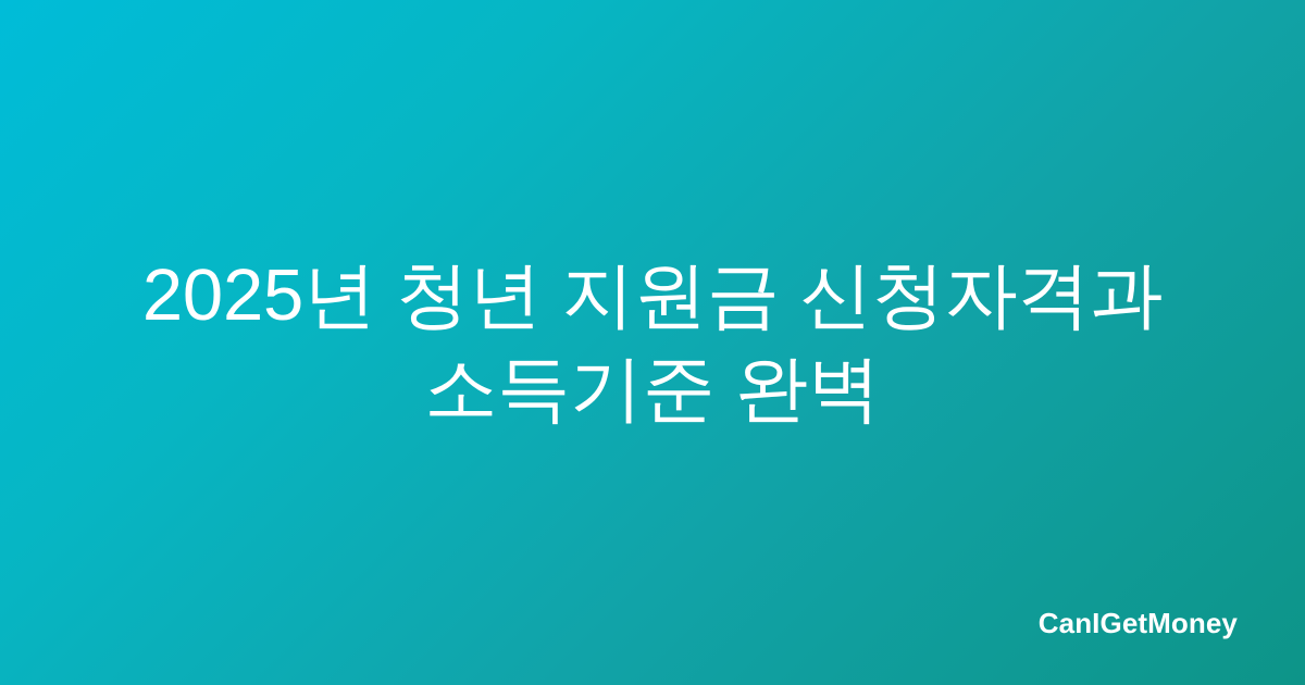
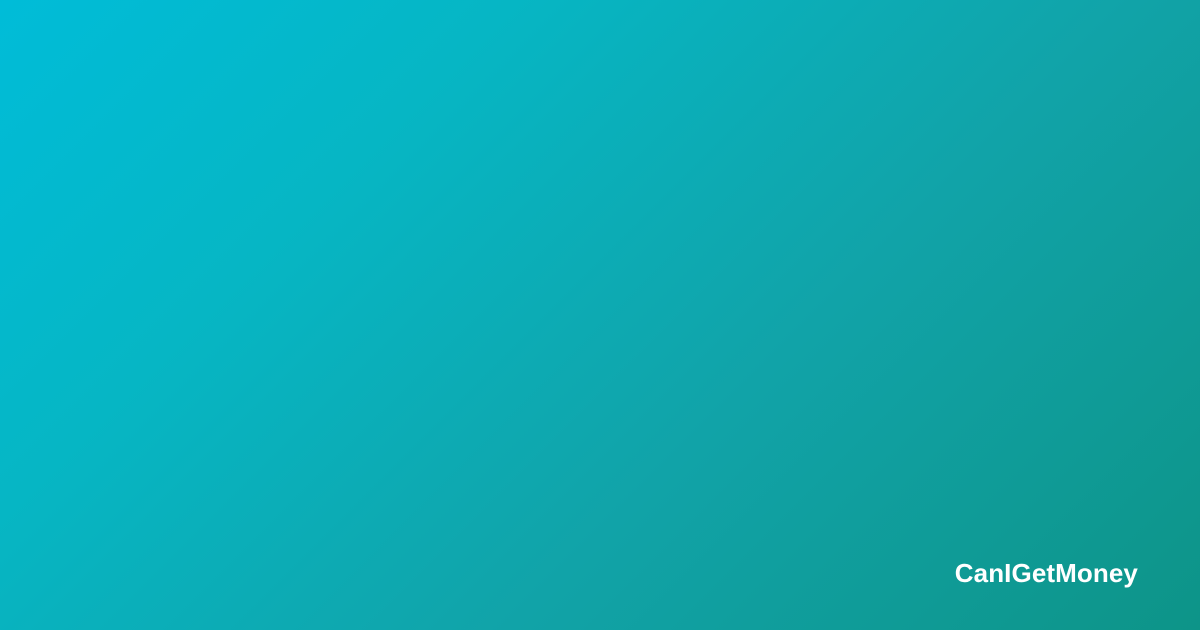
- 2025년 청년 지원금 신청자격과 소득기준 완벽
  CanIGetMoney
